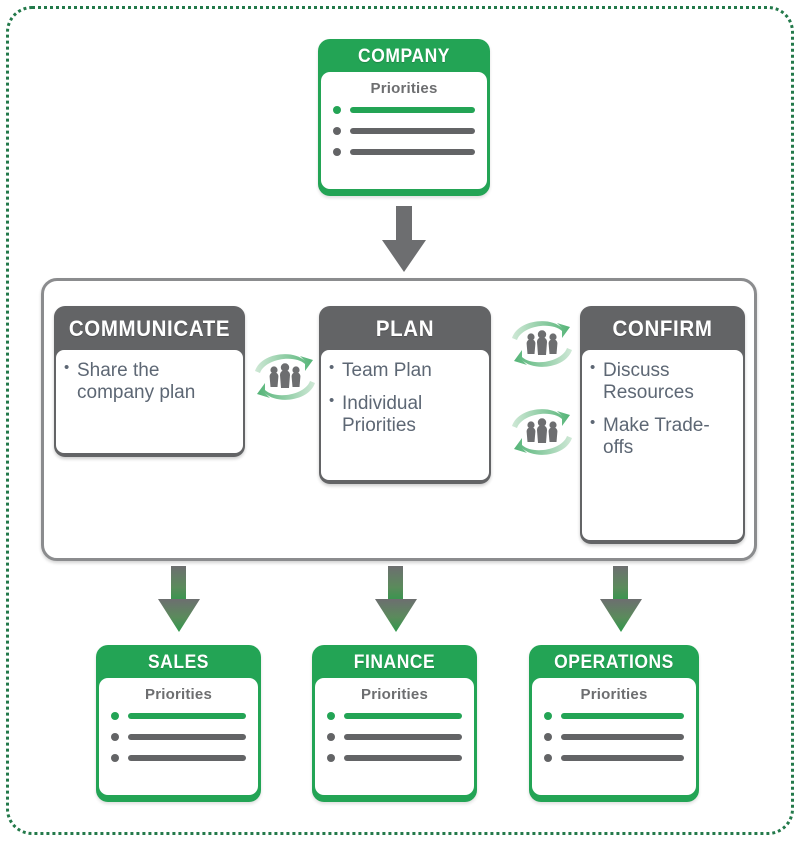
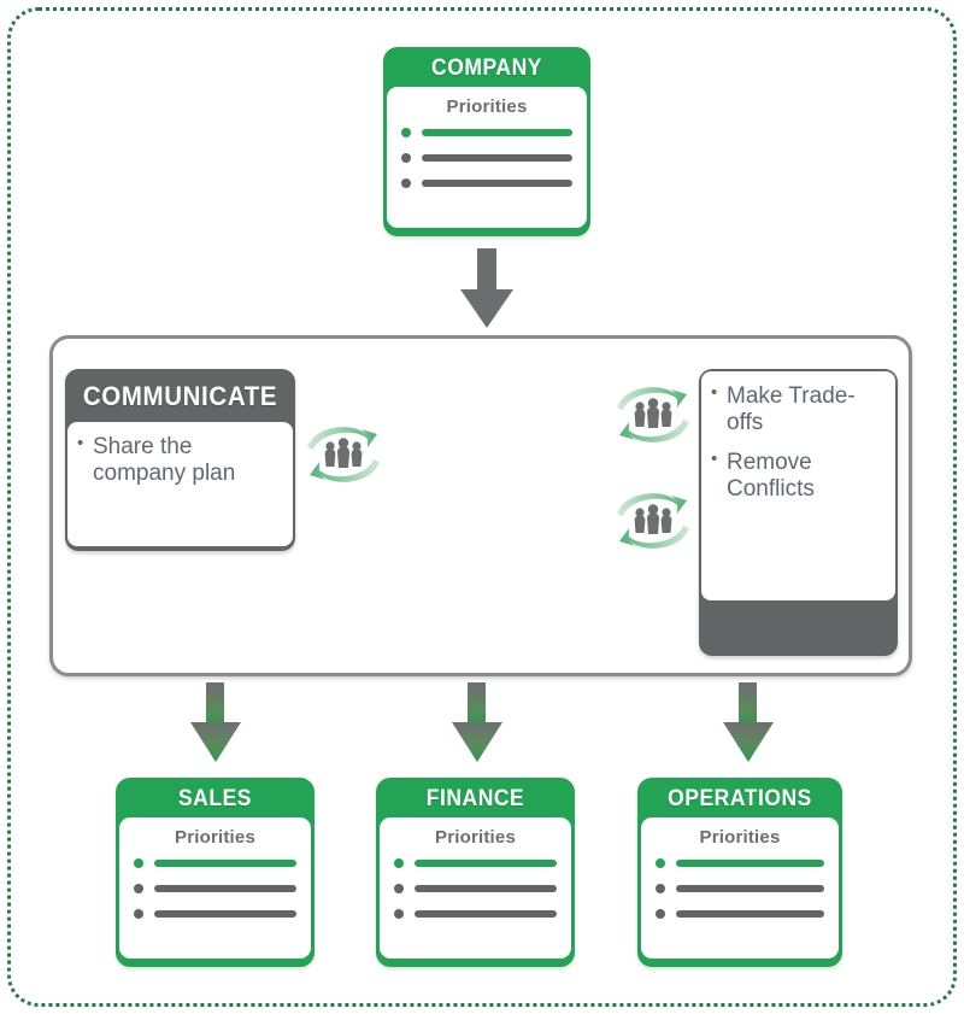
  COMPANY
  Priorities
  COMMUNICATE
  Share the company plan
- PLAN
- Team Plan
- Individual Priorities
- CONFIRM
- Discuss Resources
  Make Trade-offs
+ Remove Conflicts
  SALES
  Priorities
  FINANCE
  Priorities
  OPERATIONS
  Priorities
